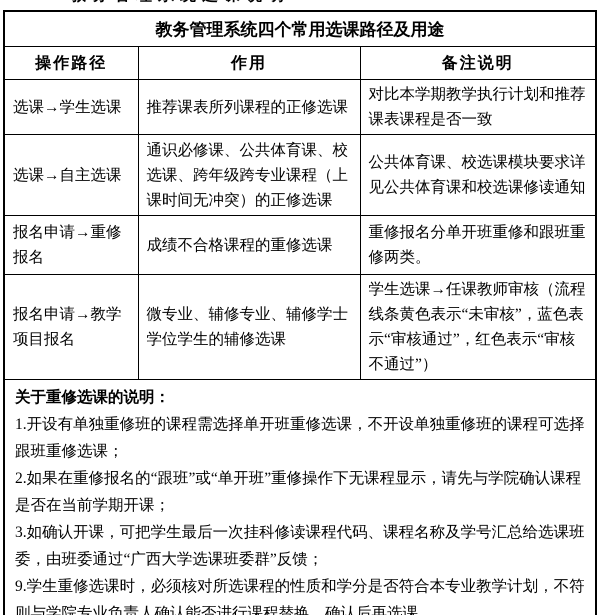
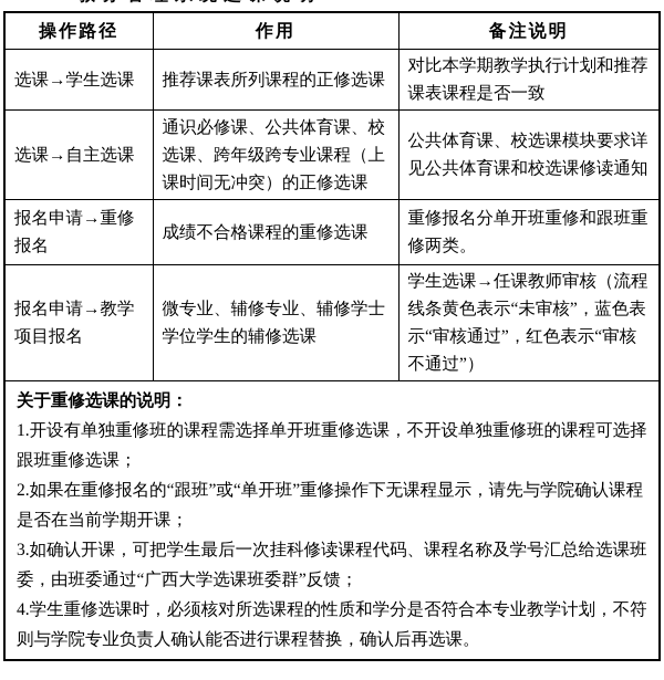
- 教务管理系统四个常用选课路径及用途
  操作路径	作用	备注说明
  选课→学生选课	推荐课表所列课程的正修选课	对比本学期教学执行计划和推荐课表课程是否一致
  选课→自主选课	通识必修课、公共体育课、校选课、跨年级跨专业课程（上课时间无冲突）的正修选课	公共体育课、校选课模块要求详见公共体育课和校选课修读通知
  报名申请→重修报名	成绩不合格课程的重修选课	重修报名分单开班重修和跟班重修两类。
  报名申请→教学项目报名	微专业、辅修专业、辅修学士学位学生的辅修选课	学生选课→任课教师审核（流程线条黄色表示“未审核”，蓝色表示“审核通过”，红色表示“审核不通过”）
- 关于重修选课的说明： 1.开设有单独重修班的课程需选择单开班重修选课，不开设单独重修班的课程可选择跟班重修选课； 2.如果在重修报名的“跟班”或“单开班”重修操作下无课程显示，请先与学院确认课程是否在当前学期开课； 3.如确认开课，可把学生最后一次挂科修读课程代码、课程名称及学号汇总给选课班委，由班委通过“广西大学选课班委群”反馈； 9.学生重修选课时，必须核对所选课程的性质和学分是否符合本专业教学计划，不符则与学院专业负责人确认能否进行课程替换，确认后再选课。
+ 关于重修选课的说明： 1.开设有单独重修班的课程需选择单开班重修选课，不开设单独重修班的课程可选择跟班重修选课； 2.如果在重修报名的“跟班”或“单开班”重修操作下无课程显示，请先与学院确认课程是否在当前学期开课； 3.如确认开课，可把学生最后一次挂科修读课程代码、课程名称及学号汇总给选课班委，由班委通过“广西大学选课班委群”反馈； 4.学生重修选课时，必须核对所选课程的性质和学分是否符合本专业教学计划，不符则与学院专业负责人确认能否进行课程替换，确认后再选课。
